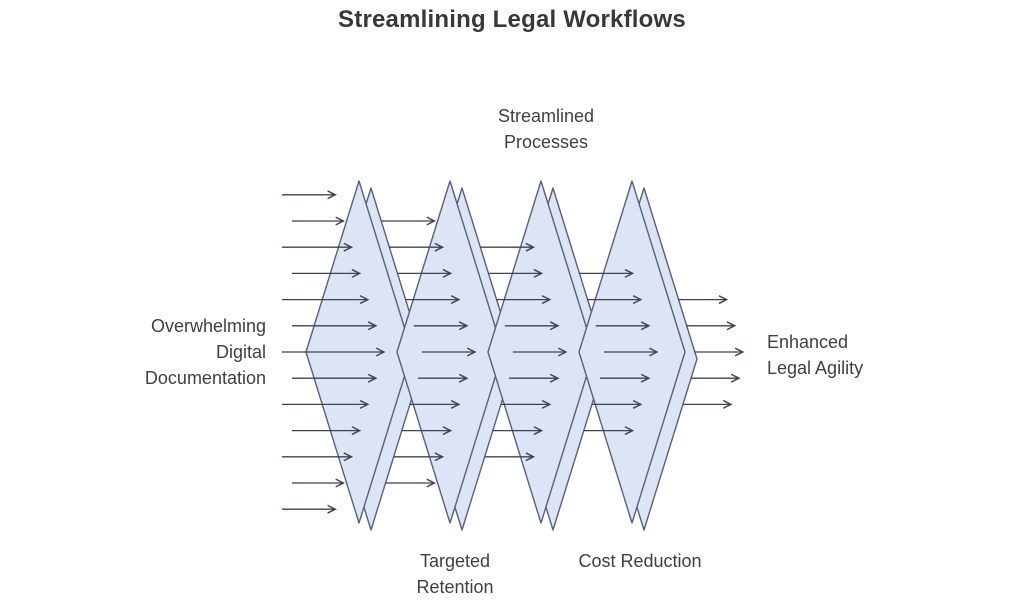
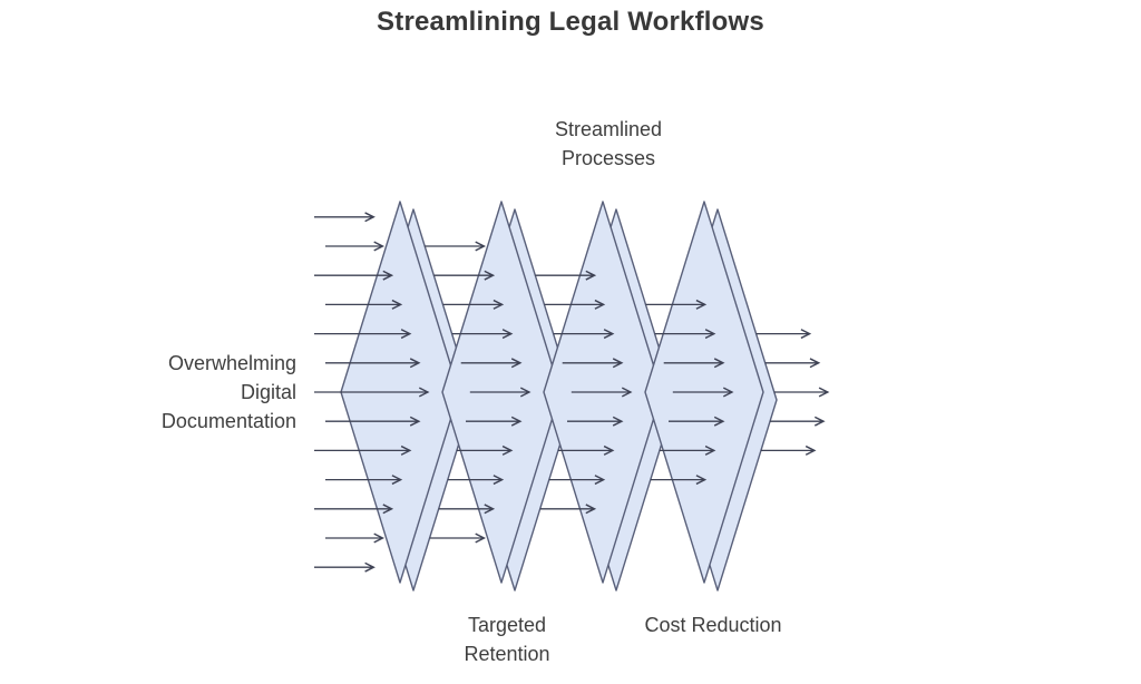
  Streamlining Legal Workflows
  Overwhelming
  Digital
  Documentation
- Enhanced
- Legal Agility
  Targeted
  Retention
  Streamlined
  Processes
  Cost Reduction
